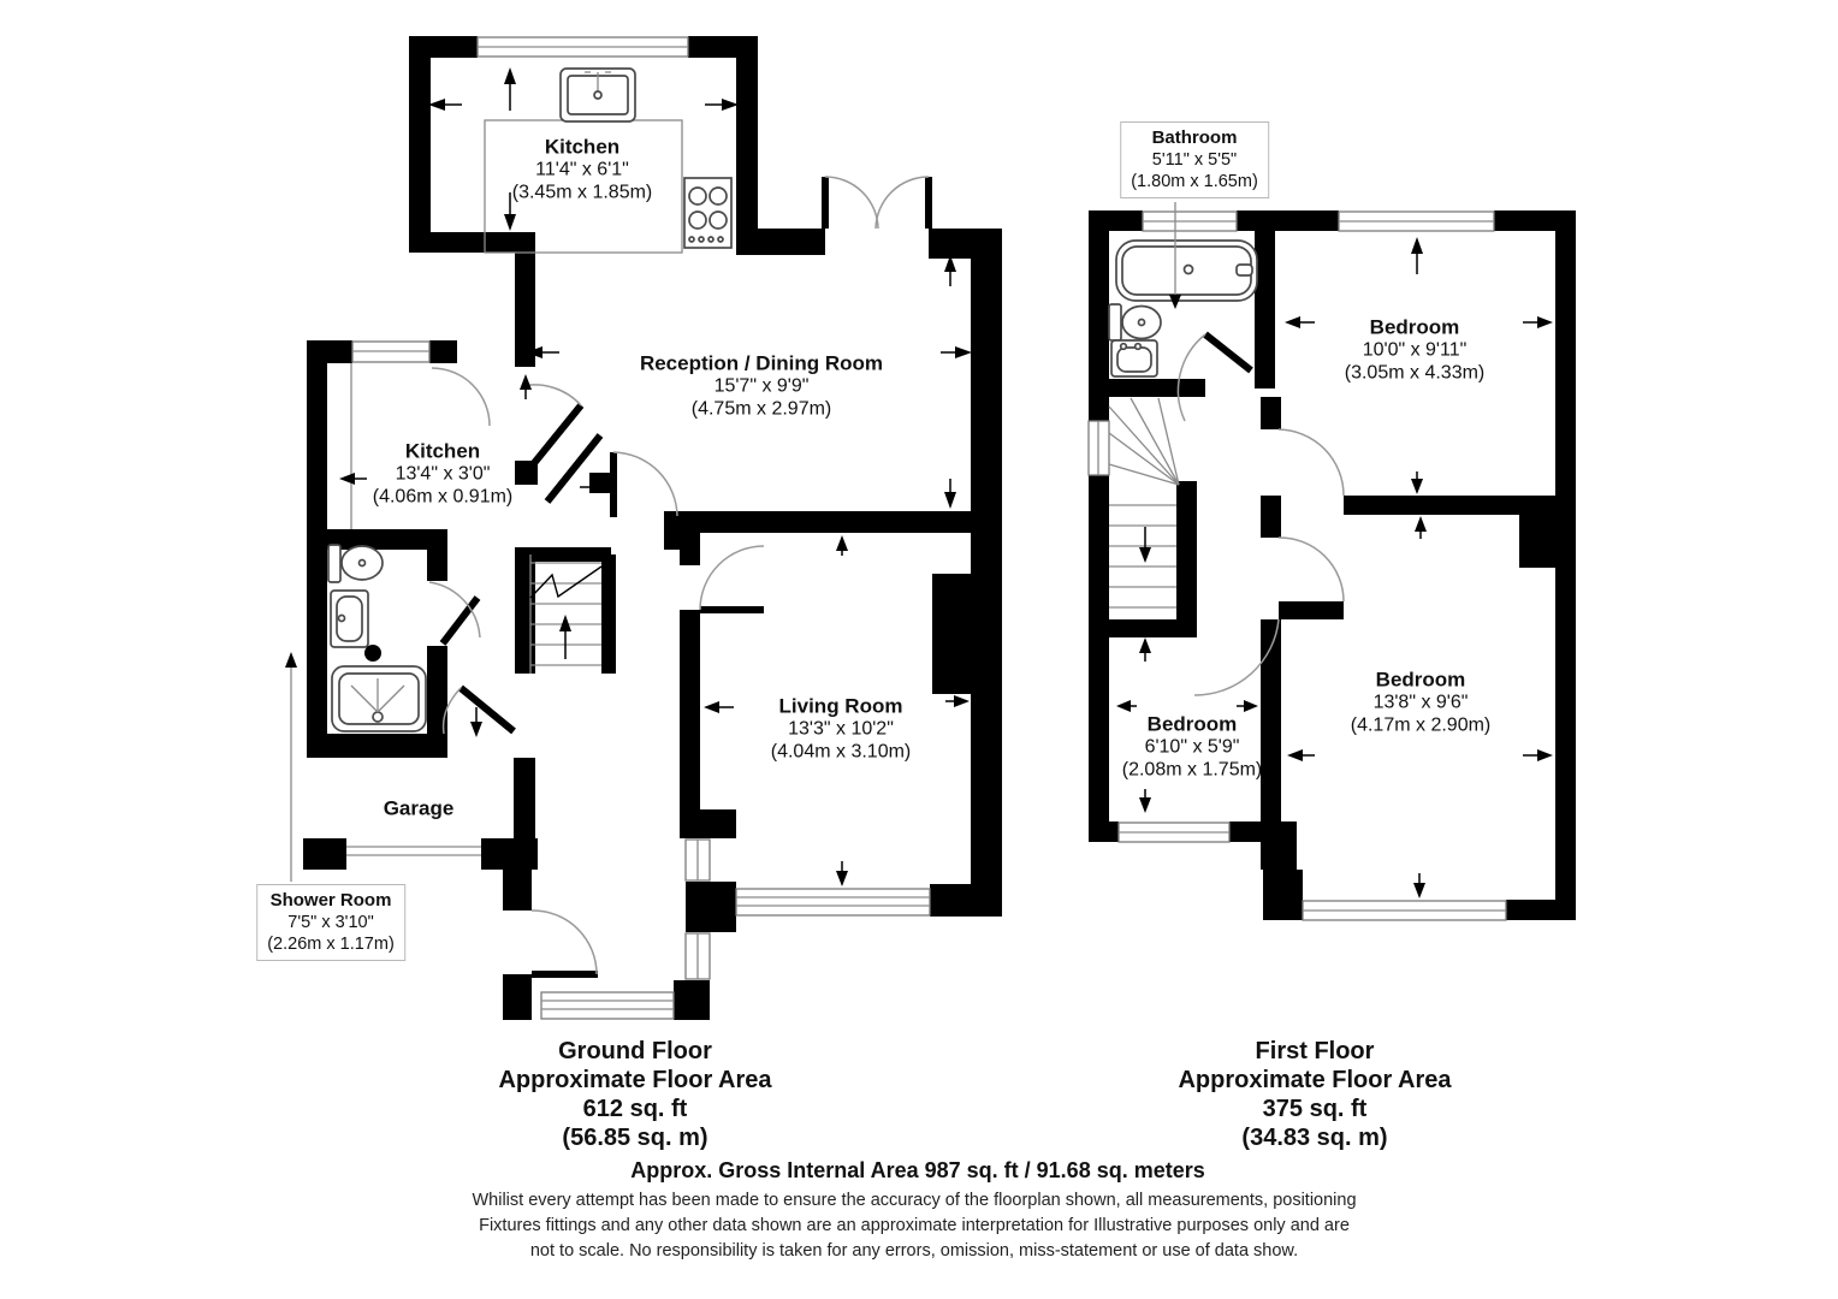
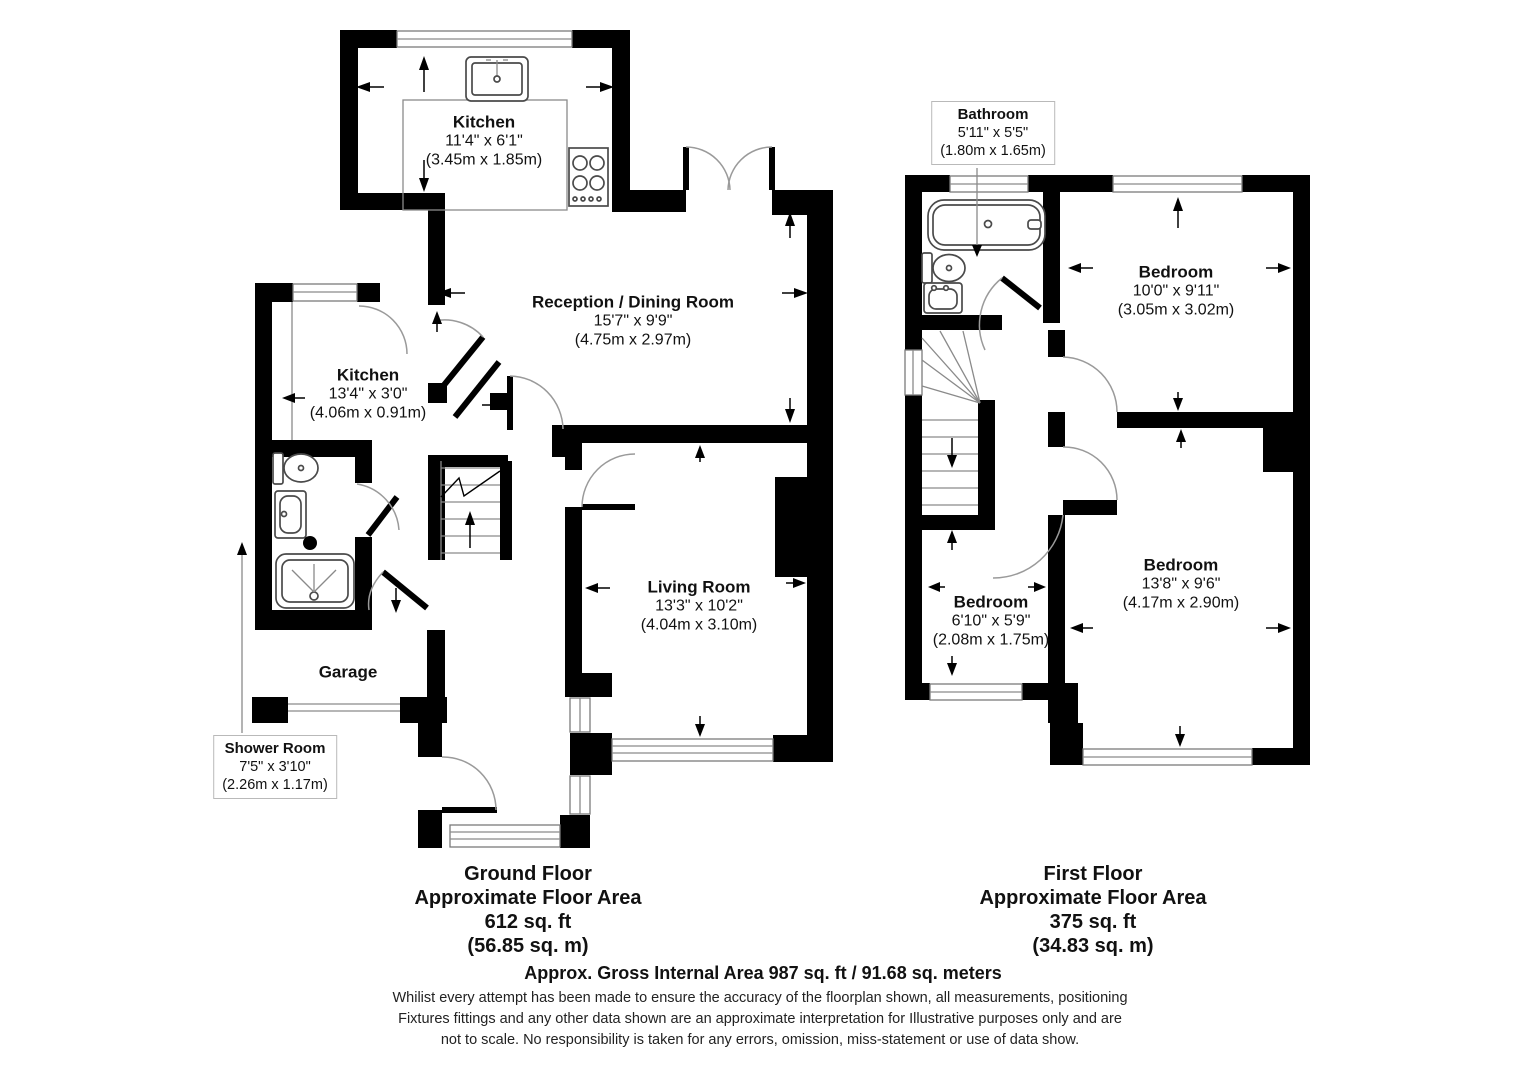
  Kitchen
  11'4" x 6'1"
  (3.45m x 1.85m)
  Reception / Dining Room
  15'7" x 9'9"
  (4.75m x 2.97m)
  Kitchen
  13'4" x 3'0"
  (4.06m x 0.91m)
  Living Room
  13'3" x 10'2"
  (4.04m x 3.10m)
  Garage
  Shower Room
  7'5" x 3'10"
  (2.26m x 1.17m)
  Bathroom
  5'11" x 5'5"
  (1.80m x 1.65m)
  Bedroom
  10'0" x 9'11"
- (3.05m x 4.33m)
+ (3.05m x 3.02m)
  Bedroom
  6'10" x 5'9"
  (2.08m x 1.75m)
  Bedroom
  13'8" x 9'6"
  (4.17m x 2.90m)
  Ground Floor
  Approximate Floor Area
  612 sq. ft
  (56.85 sq. m)
  First Floor
  Approximate Floor Area
  375 sq. ft
  (34.83 sq. m)
  Approx. Gross Internal Area 987 sq. ft / 91.68 sq. meters
  Whilist every attempt has been made to ensure the accuracy of the floorplan shown, all measurements, positioning
  Fixtures fittings and any other data shown are an approximate interpretation for Illustrative purposes only and are
  not to scale. No responsibility is taken for any errors, omission, miss-statement or use of data show.
